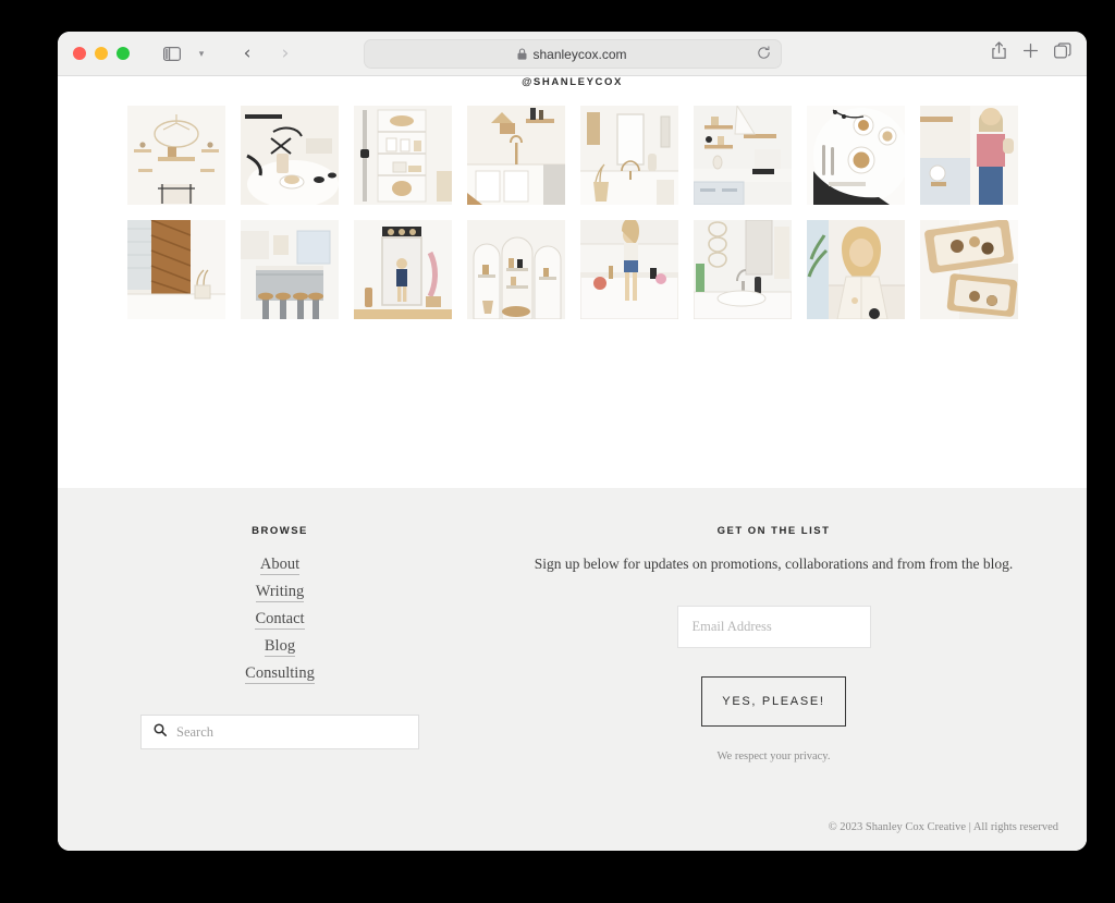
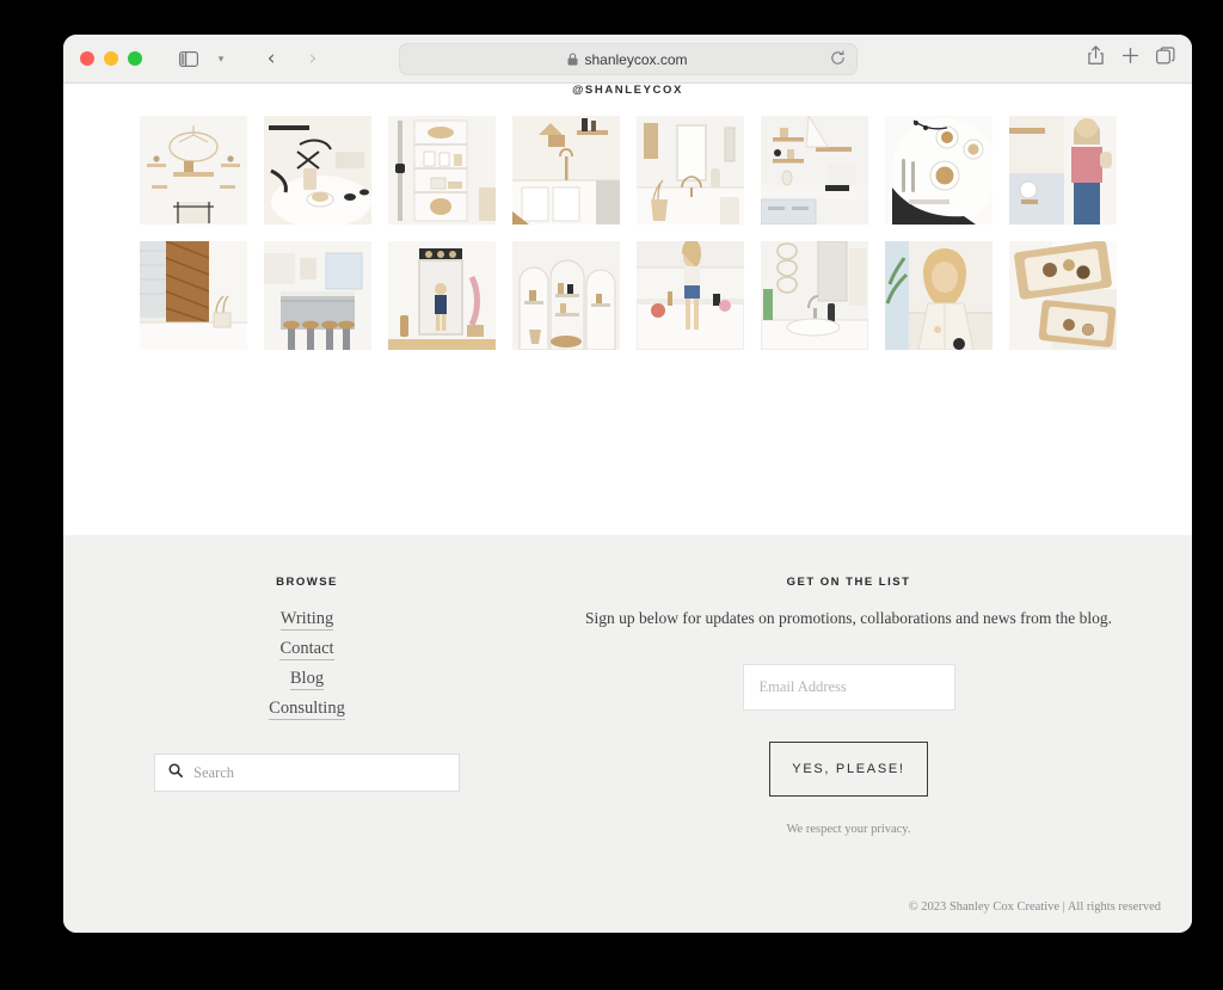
  ▾
  ‹
  ›
  shanleycox.com
  @SHANLEYCOX
  BROWSE
- About
  Writing
  Contact
  Blog
  Consulting
  Search
  GET ON THE LIST
- Sign up below for updates on promotions, collaborations and from from the blog.
+ Sign up below for updates on promotions, collaborations and news from the blog.
  Email Address
  YES, PLEASE!
  We respect your privacy.
  © 2023 Shanley Cox Creative | All rights reserved
